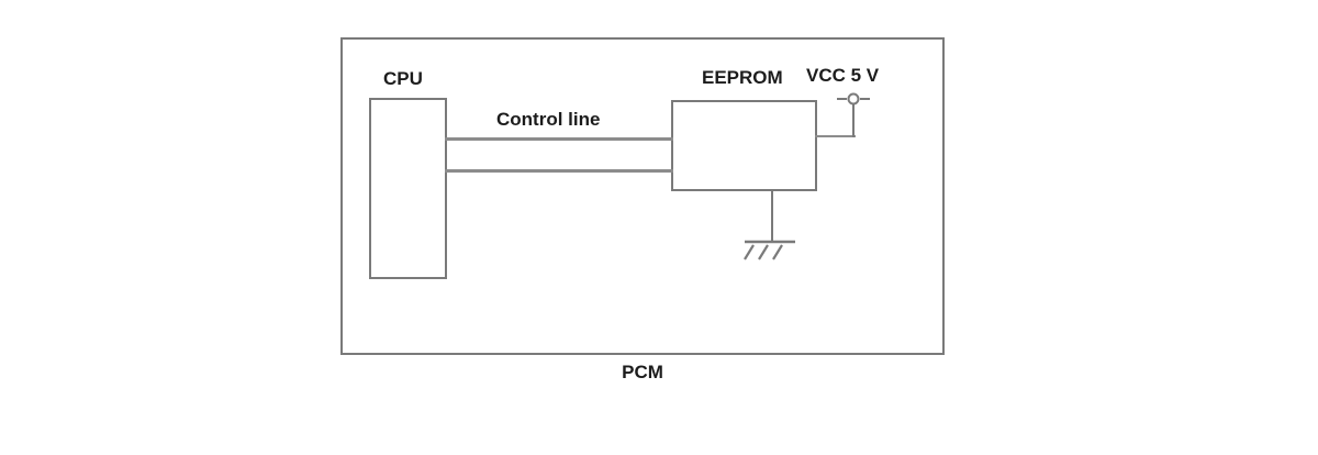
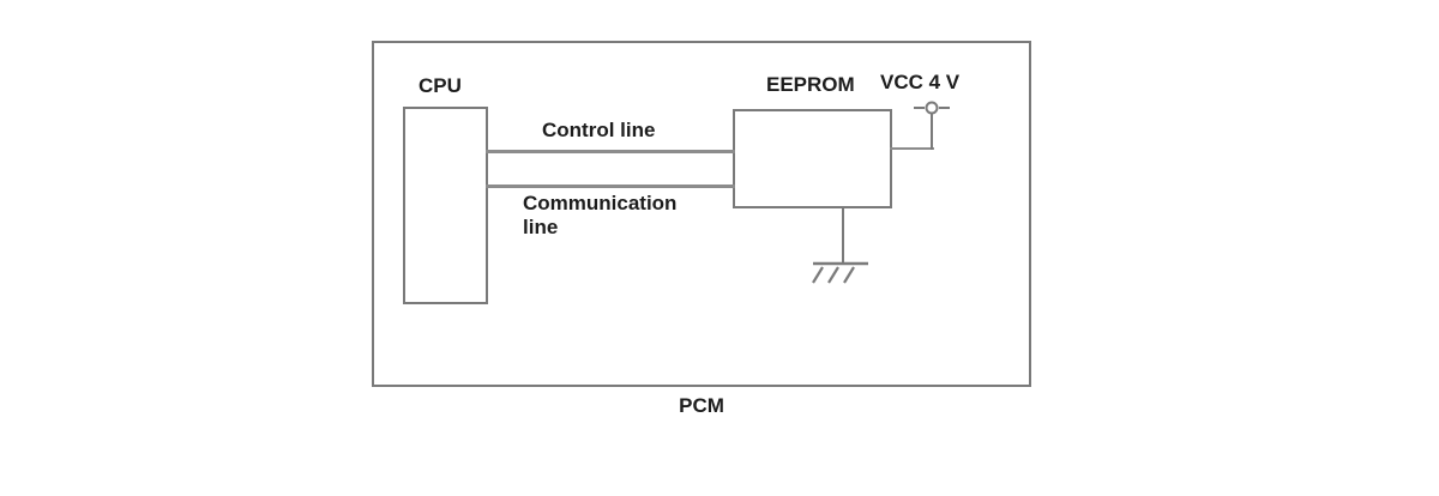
  PCM
  CPU
  EEPROM
- VCC 5 V
+ VCC 4 V
  Control line
+ Communication line
